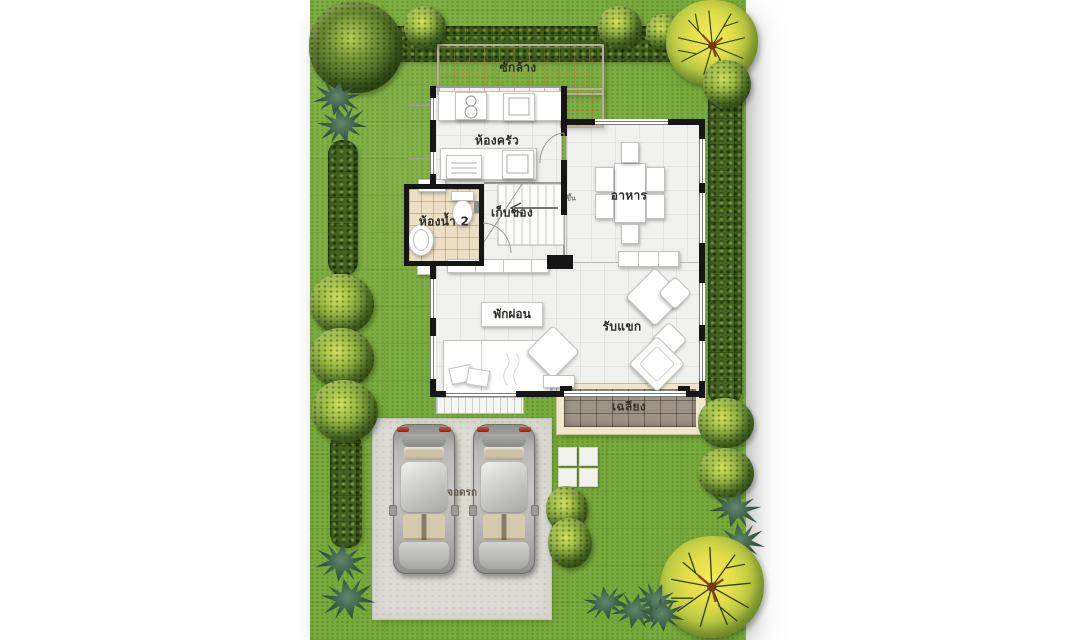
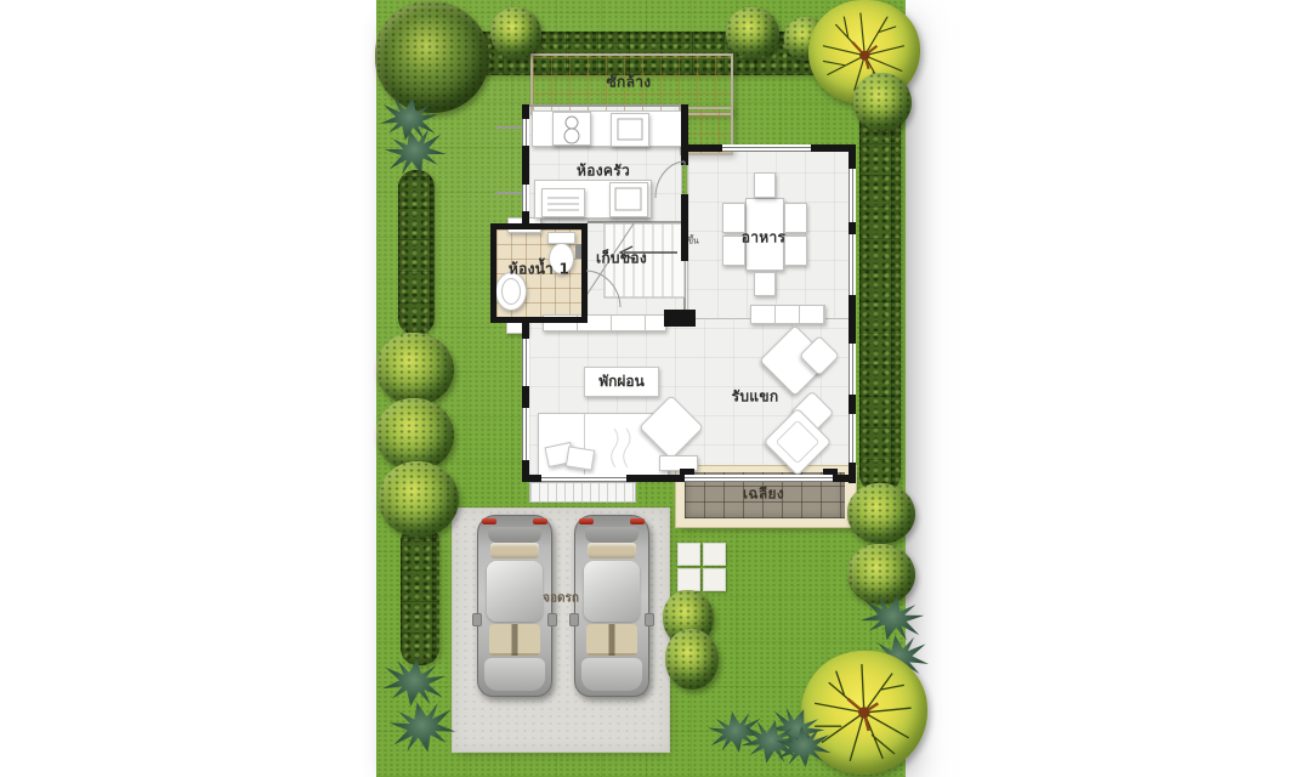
  พักผ่อน
  ซักล้าง
  ห้องครัว
  อาหาร
  เก็บของ
- ห้องน้ำ 2
+ ห้องน้ำ 1
  ขึ้น
  รับแขก
  เฉลียง
  จอดรถ
